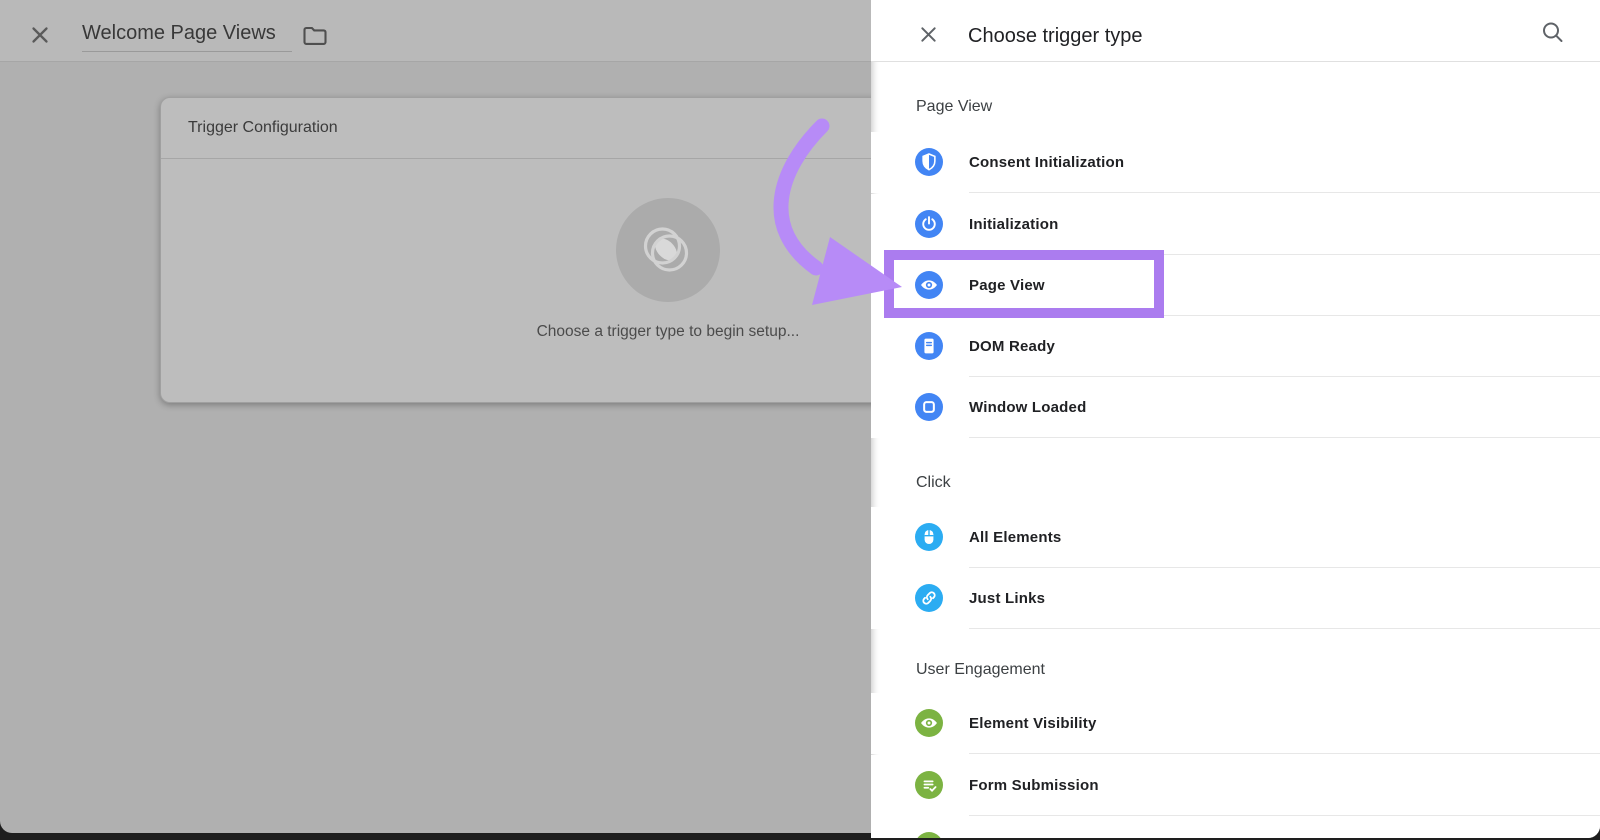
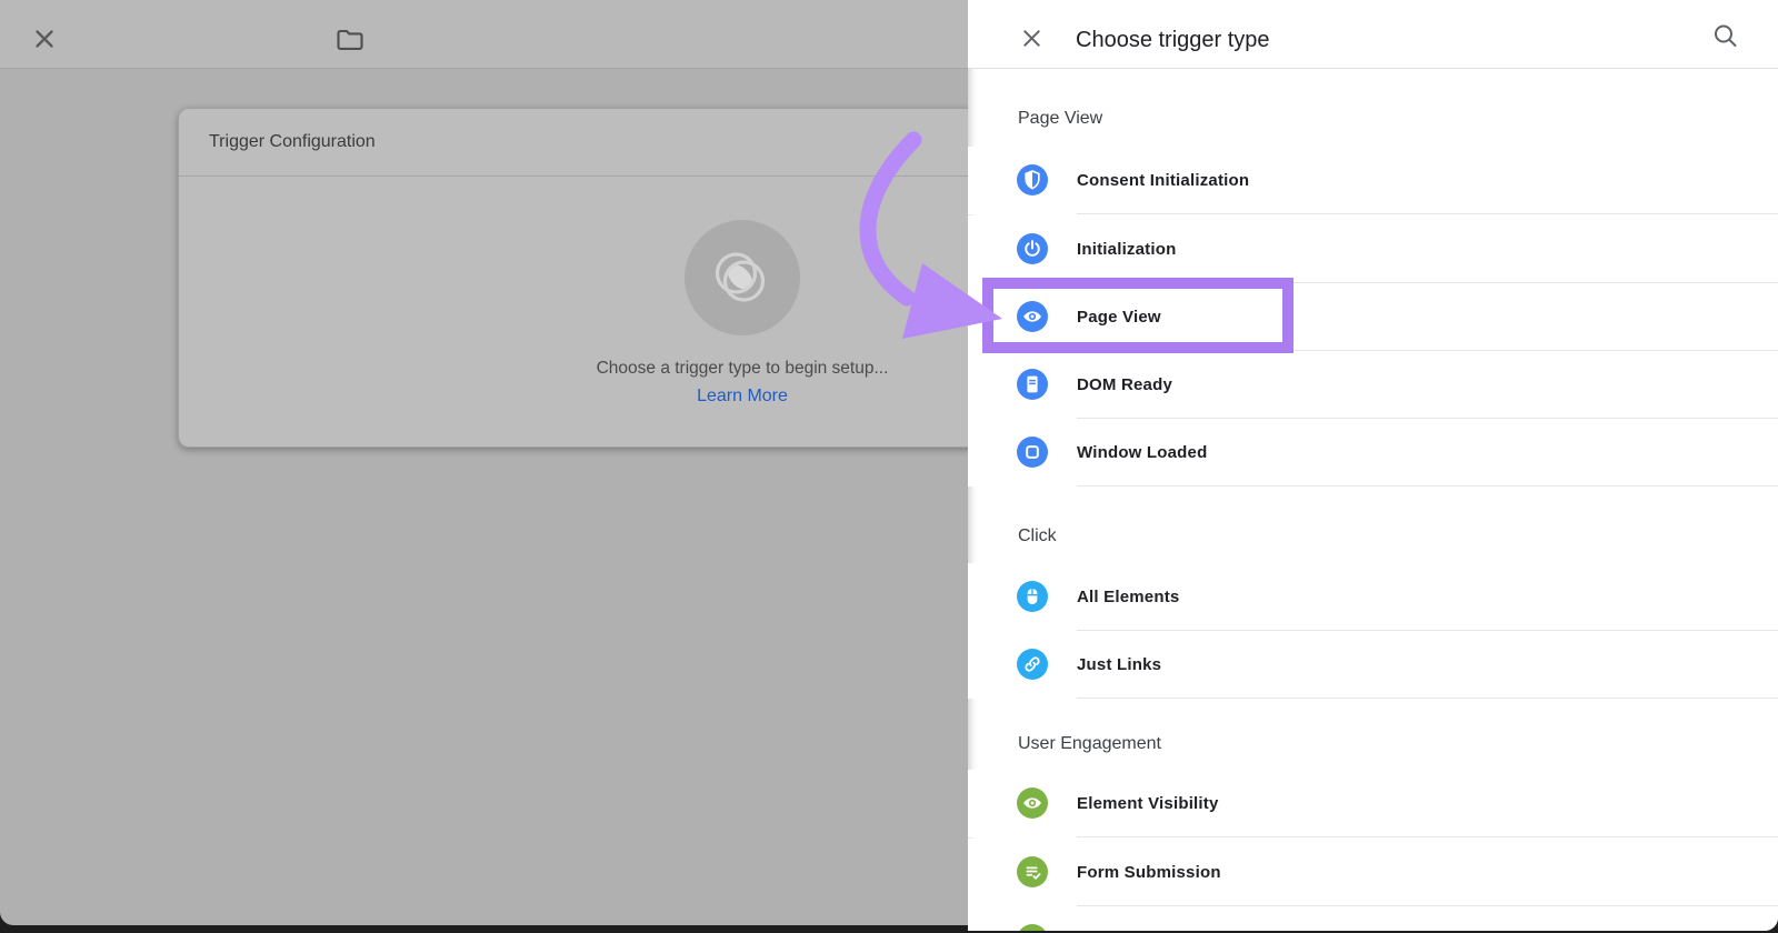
- Welcome Page Views
  Trigger Configuration
  Choose a trigger type to begin setup...
+ Learn More
  Choose trigger type
  Page View
  Consent Initialization
  Initialization
  Page View
  DOM Ready
  Window Loaded
  Click
  All Elements
  Just Links
  User Engagement
  Element Visibility
  Form Submission
